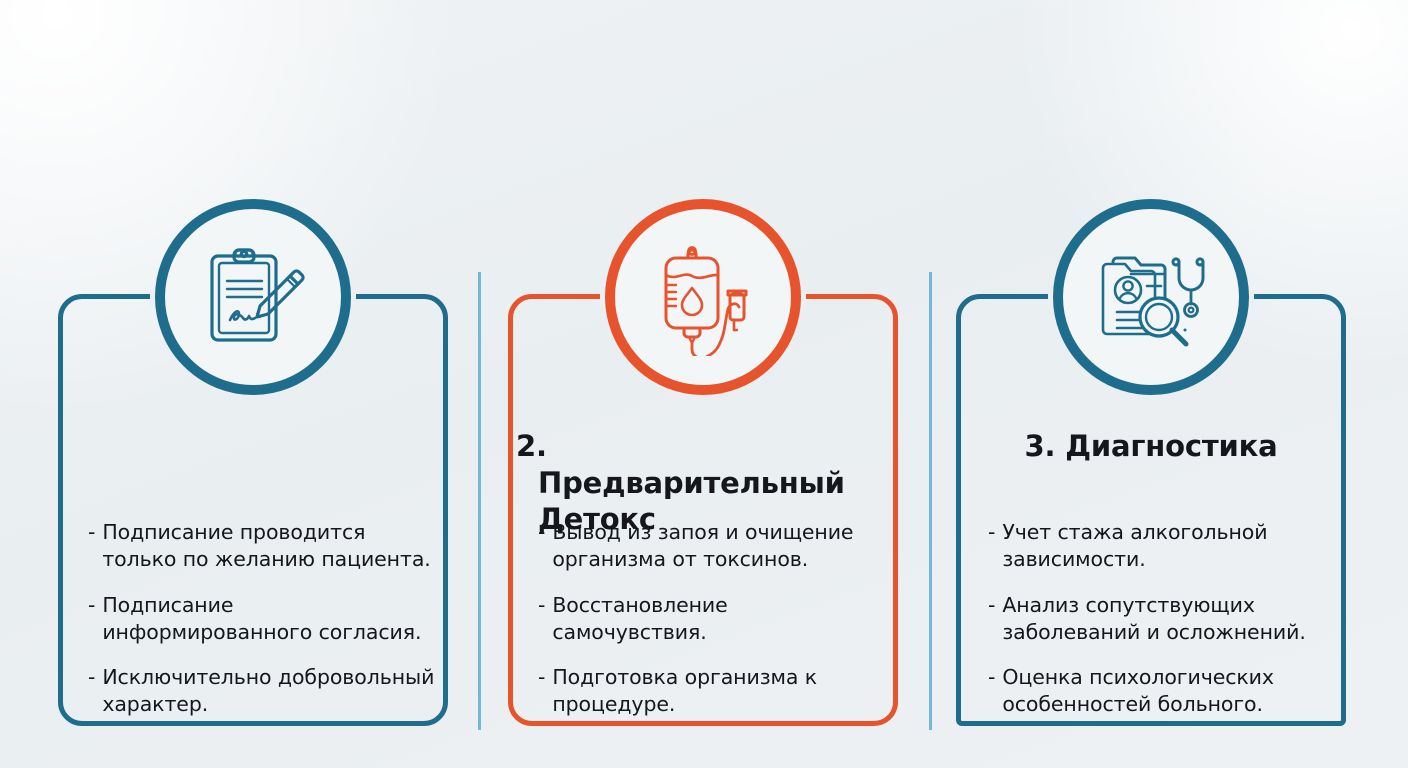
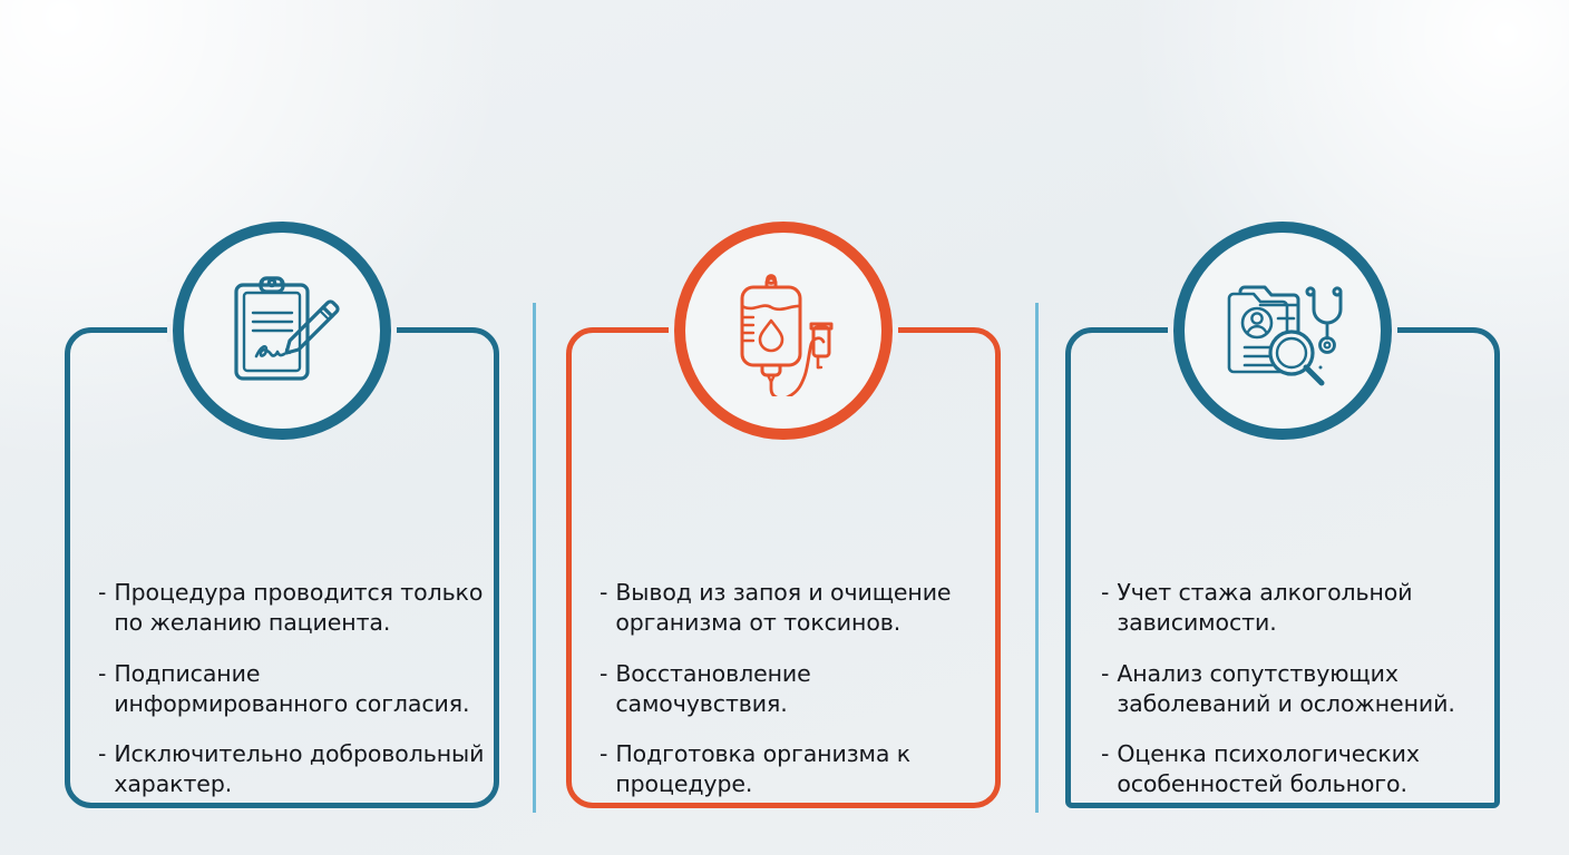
  -
- Подписание проводится только по желанию пациента.
+ Процедура проводится только по желанию пациента.
  -
  Подписание информированного согласия.
  -
  Исключительно добровольный характер.
- 2. Предварительный Детокс
  -
  Вывод из запоя и очищение организма от токсинов.
  -
  Восстановление самочувствия.
  -
  Подготовка организма к процедуре.
- 3. Диагностика
  -
  Учет стажа алкогольной зависимости.
  -
  Анализ сопутствующих заболеваний и осложнений.
  -
  Оценка психологических особенностей больного.
